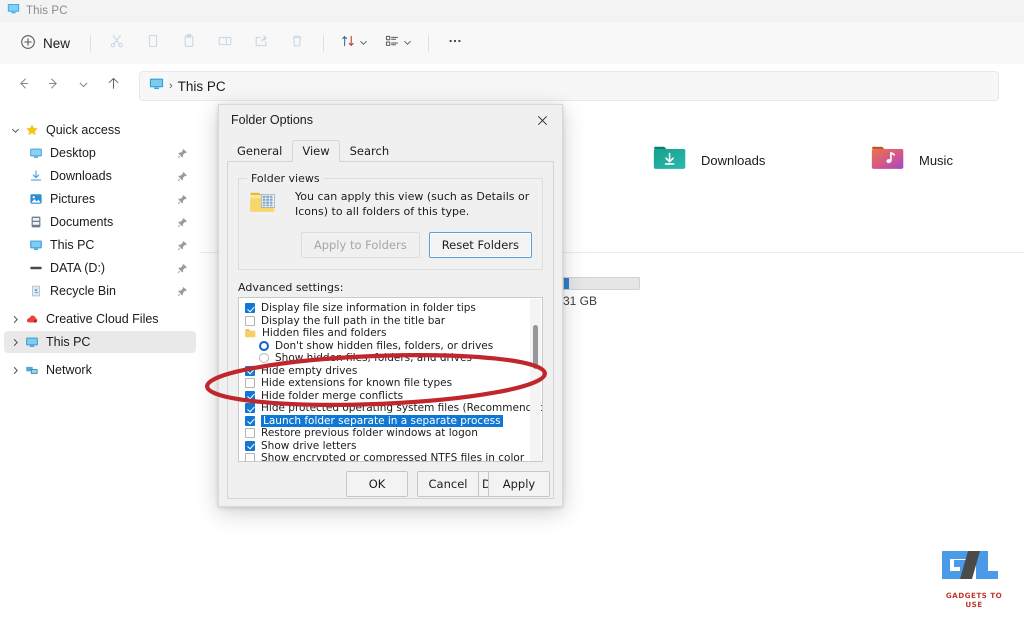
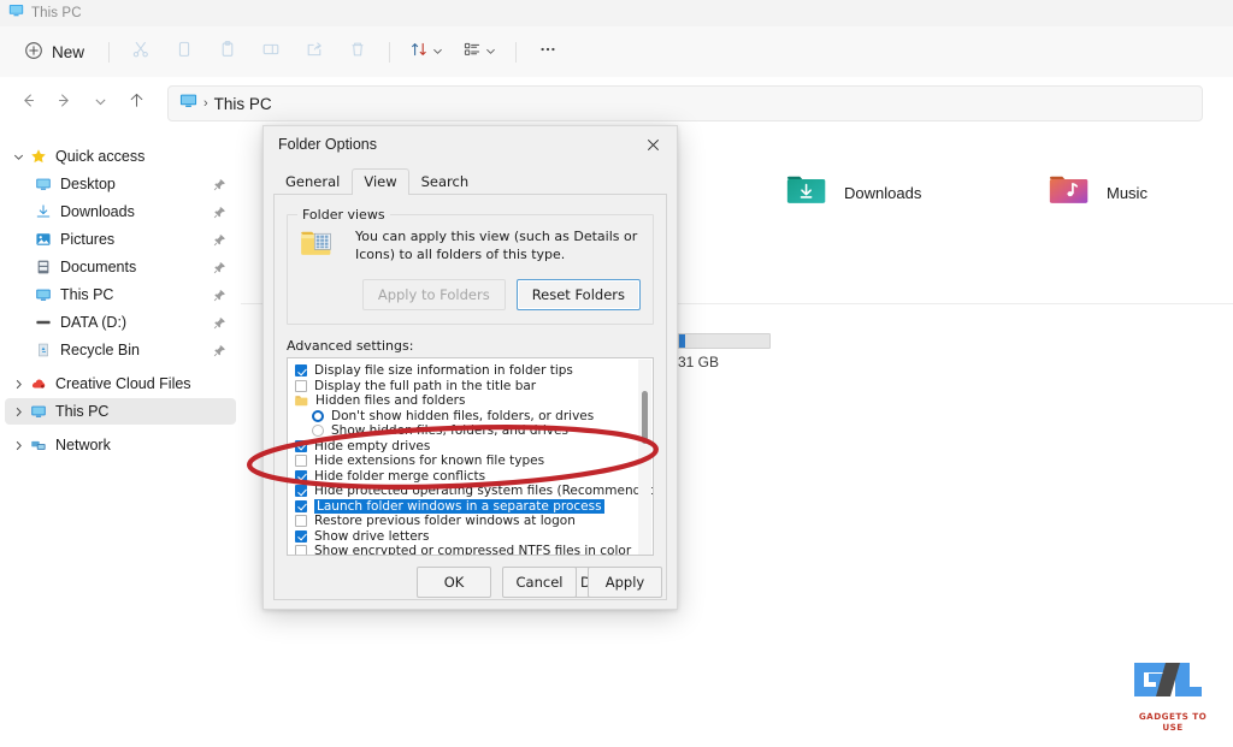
  This PC
  New
  ›
  This PC
  Quick access
  Desktop
  Downloads
  Pictures
  Documents
  This PC
  DATA (D:)
  Recycle Bin
  Creative Cloud Files
  This PC
  Network
  Downloads
  Music
  31 GB
  GADGETS TO USE
  Folder Options
  General
  View
  Search
  Folder views
  You can apply this view (such as Details or Icons) to all folders of this type.
  Apply to Folders
  Reset Folders
  Advanced settings:
  Display file size information in folder tips
  Display the full path in the title bar
  Hidden files and folders
  Don't show hidden files, folders, or drives
  Hide empty drives
  Hide extensions for known file types
  Hide folder merge conflicts
  Hide protected operating system files (Recommend
- Launch folder separate in a separate process
+ Launch folder windows in a separate process
  Restore previous folder windows at logon
  Show drive letters
  Show encrypted or compressed NTFS files in color
  OK
  Cancel
  Apply
